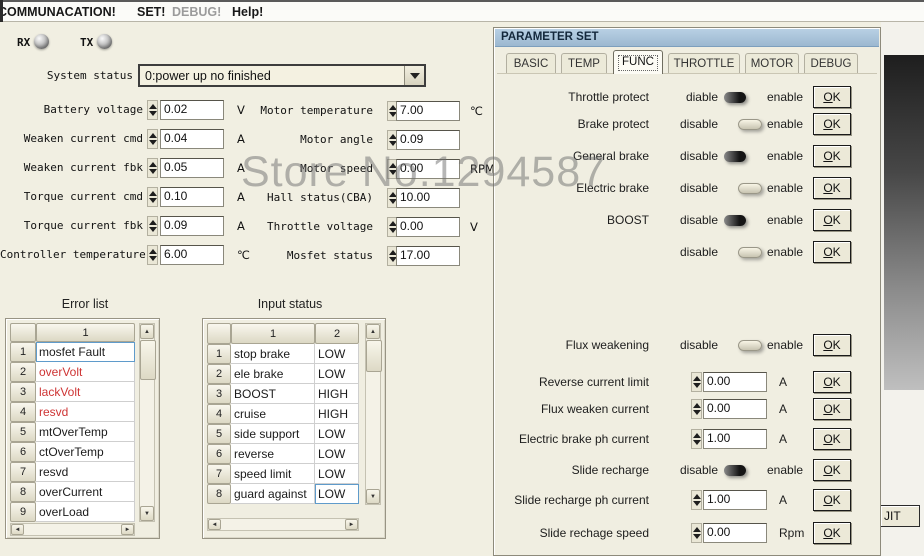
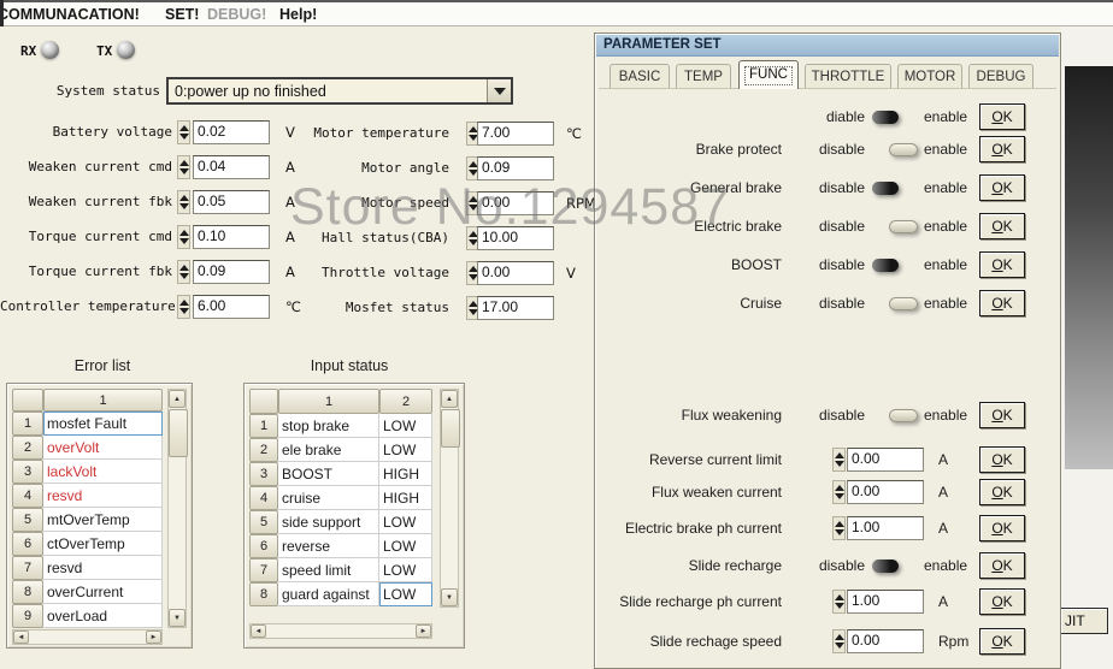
  OMMUNACATION!
  SET!
  DEBUG!
  Help!
  RX
  TX
  System status
  0:power up no finished
  Battery voltage
  0.02
  V
  Weaken current cmd
  0.04
  A
  Weaken current fbk
  0.05
  A
  Torque current cmd
  0.10
  A
  Torque current fbk
  0.09
  A
  Controller temperature
  6.00
  ℃
  Motor temperature
  7.00
  ℃
  Motor angle
  0.09
  Motor speed
  0.00
  RPM
  Hall status(CBA)
  10.00
  Throttle voltage
  0.00
  V
  Mosfet status
  17.00
  Error list
  1
  1
  mosfet Fault
  2
  overVolt
  3
  lackVolt
  4
  resvd
  5
  mtOverTemp
  6
  ctOverTemp
  7
  resvd
  8
  overCurrent
  9
  overLoad
  Input status
  1
  2
  1
  stop brake
  LOW
  2
  ele brake
  LOW
  3
  BOOST
  HIGH
  4
  cruise
  HIGH
  5
  side support
  LOW
  6
  reverse
  LOW
  7
  speed limit
  LOW
  8
  guard against
  LOW
  JIT
  PARAMETER SET
  BASIC
  TEMP
  FUNC
  THROTTLE
  MOTOR
  DEBUG
- Throttle protect
  diable
  enable
  OK
  Brake protect
  disable
  enable
  OK
  General brake
  disable
  enable
  OK
  Electric brake
  disable
  enable
  OK
  BOOST
  disable
  enable
  OK
+ Cruise
  disable
  enable
  OK
  Flux weakening
  disable
  enable
  OK
  Reverse current limit
  0.00
  A
  OK
  Flux weaken current
  0.00
  A
  OK
  Electric brake ph current
  1.00
  A
  OK
  Slide recharge
  disable
  enable
  OK
  Slide recharge ph current
  1.00
  A
  OK
  Slide rechage speed
  0.00
  Rpm
  OK
  Store No.1294587
